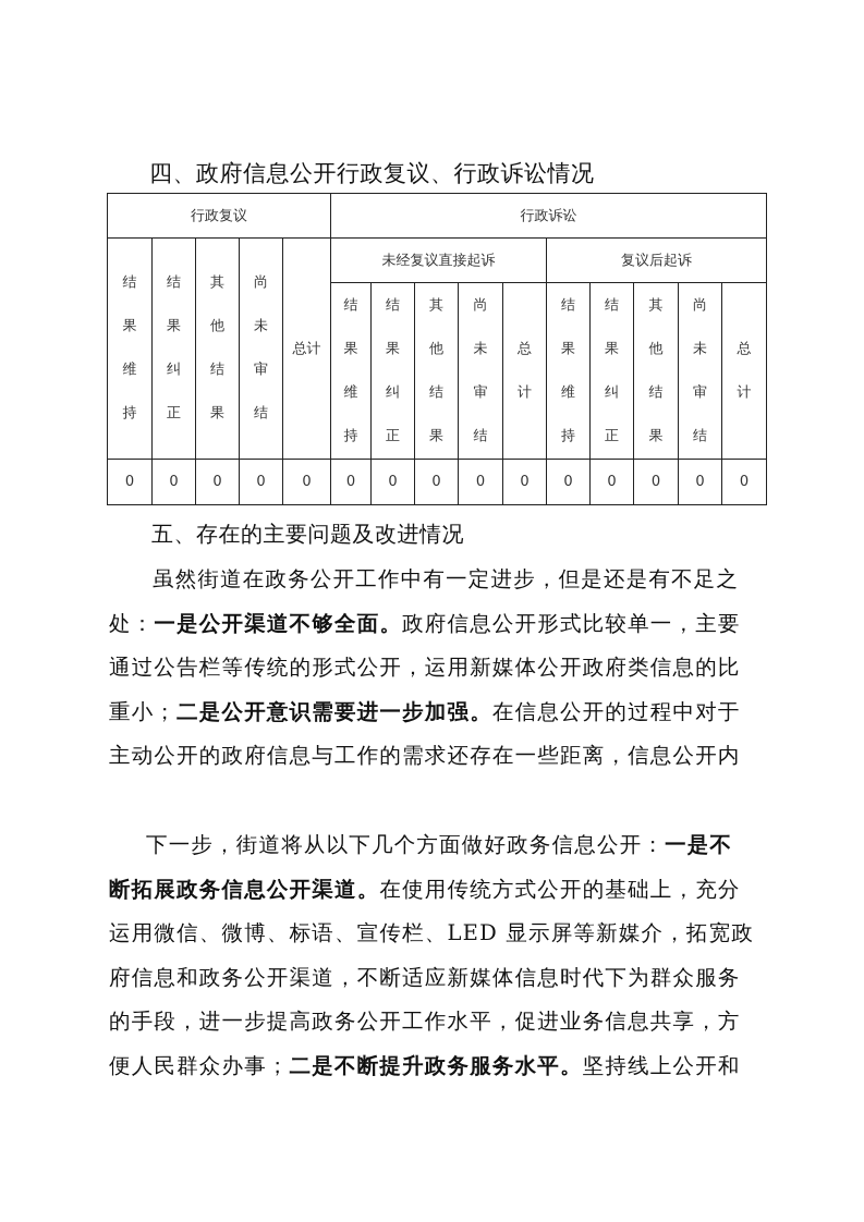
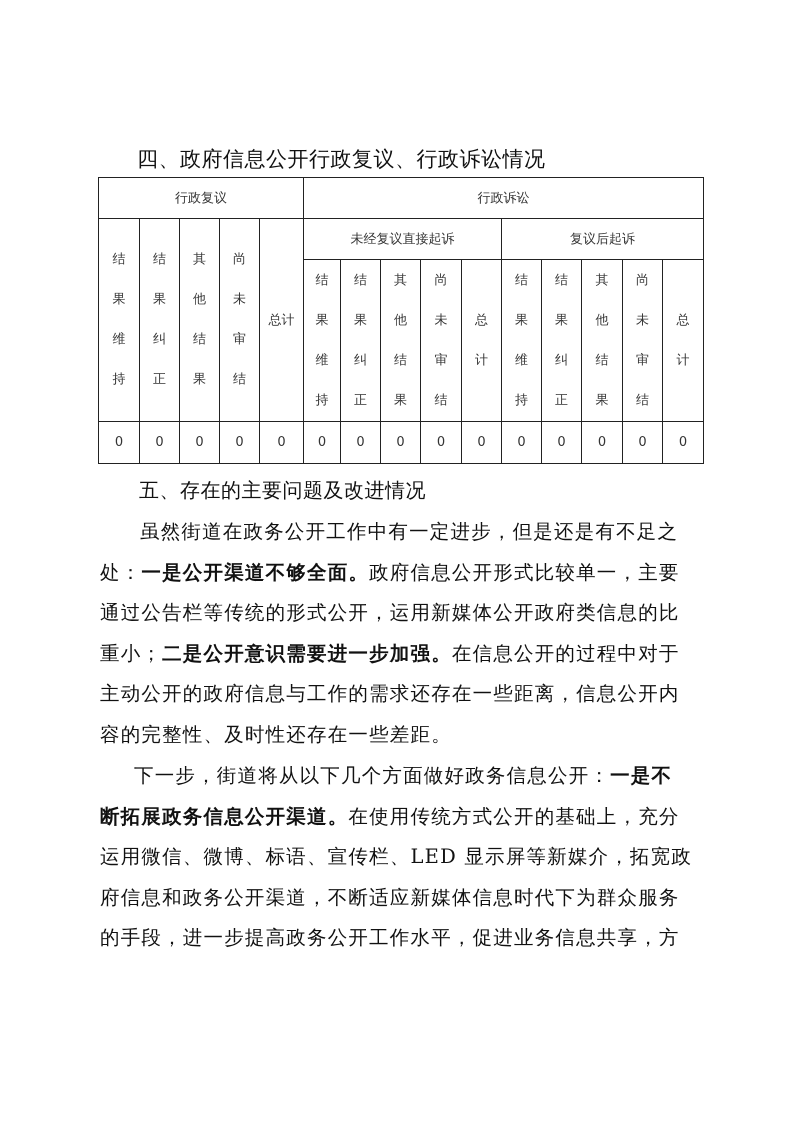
  四、政府信息公开行政复议、行政诉讼情况
  行政复议	行政诉讼
  结果维持	结果纠正	其他结果	尚未审结	总计	未经复议直接起诉	复议后起诉
  结果维持	结果纠正	其他结果	尚未审结	总计	结果维持	结果纠正	其他结果	尚未审结	总计
  0	0	0	0	0	0	0	0	0	0	0	0	0	0	0
  五、存在的主要问题及改进情况
  虽然街道在政务公开工作中有一定进步，但是还是有不足之
  处：一是公开渠道不够全面。政府信息公开形式比较单一，主要
  通过公告栏等传统的形式公开，运用新媒体公开政府类信息的比
  重小；二是公开意识需要进一步加强。在信息公开的过程中对于
  主动公开的政府信息与工作的需求还存在一些距离，信息公开内
+ 容的完整性、及时性还存在一些差距。
  下一步，街道将从以下几个方面做好政务信息公开：一是不
  断拓展政务信息公开渠道。在使用传统方式公开的基础上，充分
  运用微信、微博、标语、宣传栏、LED 显示屏等新媒介，拓宽政
  府信息和政务公开渠道，不断适应新媒体信息时代下为群众服务
  的手段，进一步提高政务公开工作水平，促进业务信息共享，方
- 便人民群众办事；二是不断提升政务服务水平。坚持线上公开和
